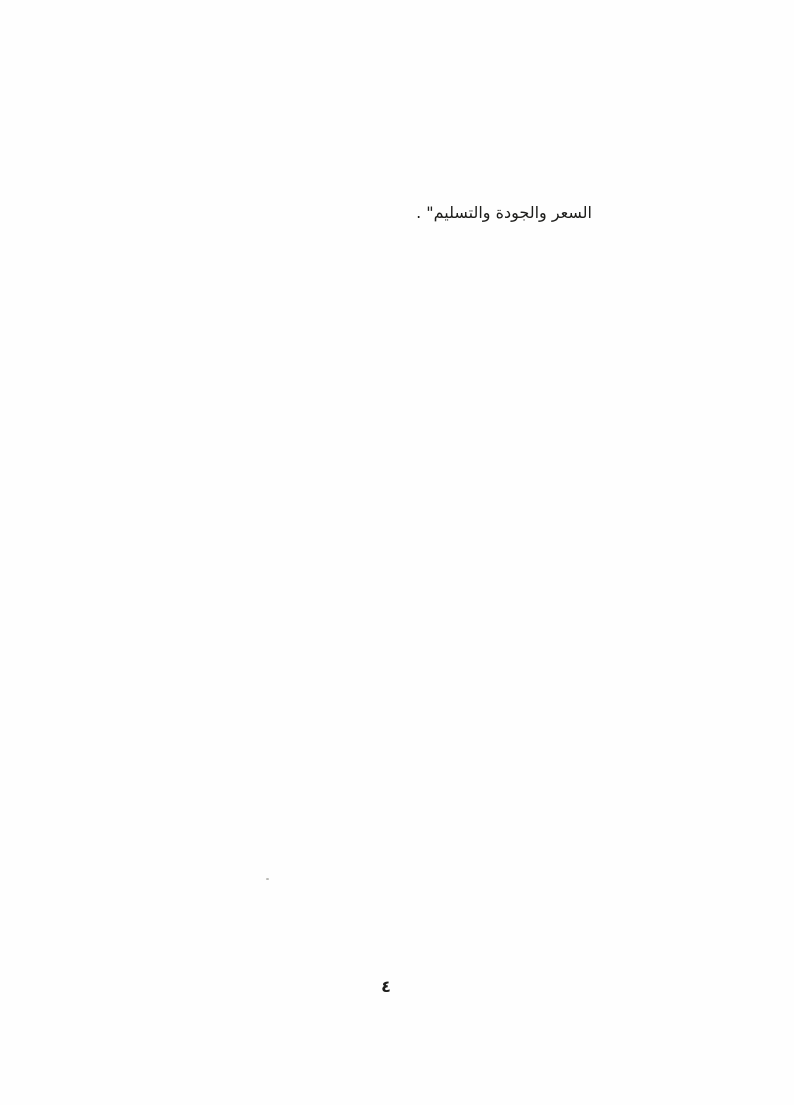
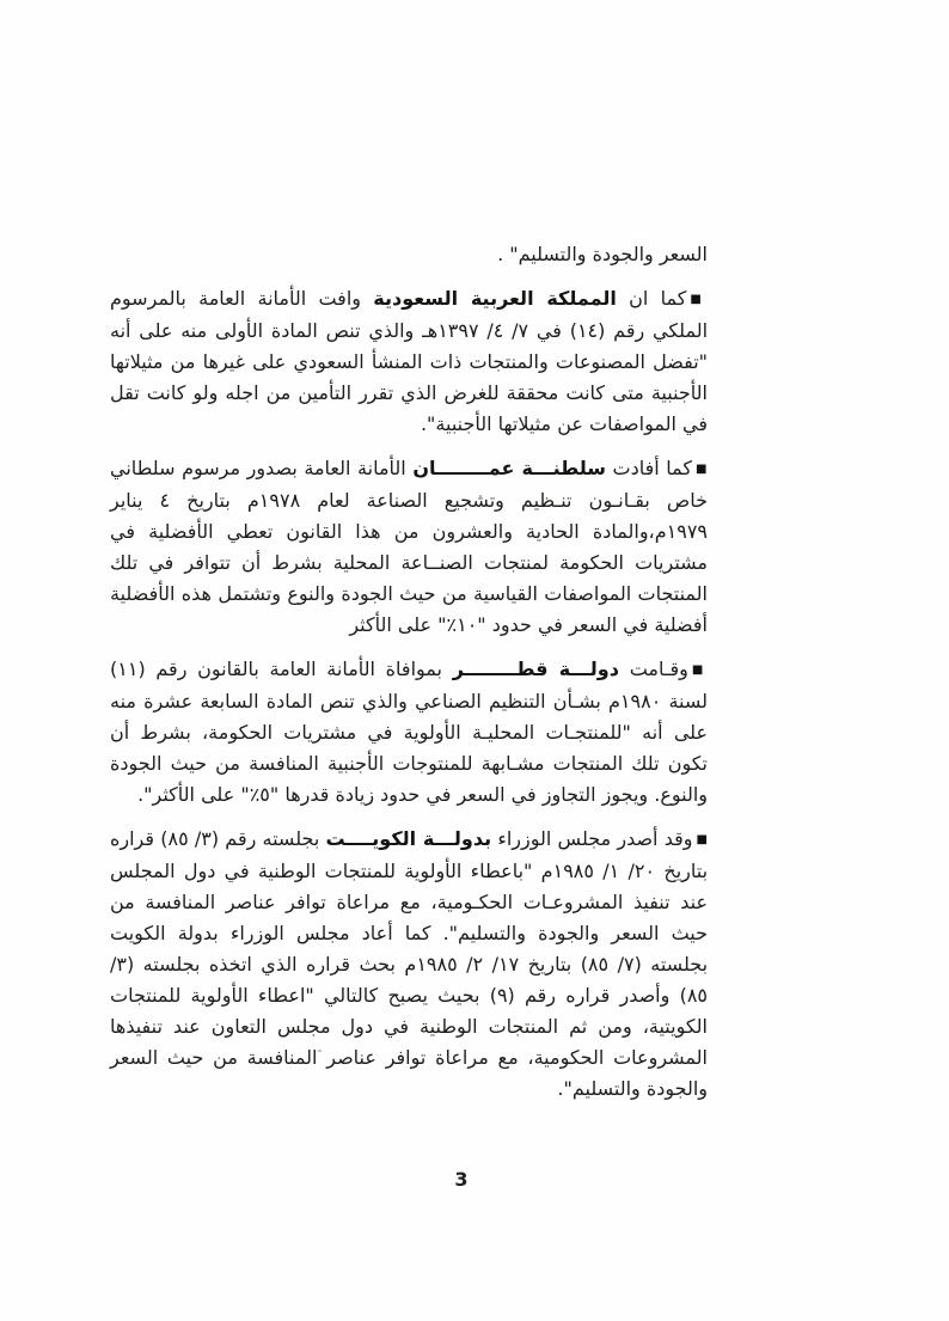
  السعر والجودة والتسليم" .
+ ■كما ان المملكة العربية السعودية وافت الأمانة العامة بالمرسوم الملكي رقم (١٤) في ٧/ ٤/ ١٣٩٧هـ والذي تنص المادة الأولى منه على أنه "تفضل المصنوعات والمنتجات ذات المنشأ السعودي على غيرها من مثيلاتها الأجنبية متى كانت محققة للغرض الذي تقرر التأمين من اجله ولو كانت تقل في المواصفات عن مثيلاتها الأجنبية".
+ ■كما أفادت سلطنـــة عمــــــــان الأمانة العامة بصدور مرسوم سلطاني خاص بقـانـون تنـظيم وتشجيع الصناعة لعام ١٩٧٨م بتاريخ ٤ يناير ١٩٧٩م،والمادة الحادية والعشرون من هذا القانون تعطي الأفضلية في مشتريات الحكومة لمنتجات الصنــاعة المحلية بشرط أن تتوافر في تلك المنتجات المواصفات القياسية من حيث الجودة والنوع وتشتمل هذه الأفضلية أفضلية في السعر في حدود "١٠٪" على الأكثر
+ ■وقـامت دولـــة قطــــــــر بموافاة الأمانة العامة بالقانون رقم (١١) لسنة ١٩٨٠م بشـأن التنظيم الصناعي والذي تنص المادة السابعة عشرة منه على أنه "للمنتجـات المحليـة الأولوية في مشتريات الحكومة، بشرط أن تكون تلك المنتجات مشـابهة للمنتوجات الأجنبية المنافسة من حيث الجودة والنوع. ويجوز التجاوز في السعر في حدود زيادة قدرها "٥٪" على الأكثر".
+ ■وقد أصدر مجلس الوزراء بدولـــة الكويــــت بجلسته رقم (٣/ ٨٥) قراره بتاريخ ٢٠/ ١/ ١٩٨٥م "باعطاء الأولوية للمنتجات الوطنية في دول المجلس عند تنفيذ المشروعـات الحكـومية، مع مراعاة توافر عناصر المنافسة من حيث السعر والجودة والتسليم". كما أعاد مجلس الوزراء بدولة الكويت بجلسته (٧/ ٨٥) بتاريخ ١٧/ ٢/ ١٩٨٥م بحث قراره الذي اتخذه بجلسته (٣/ ٨٥) وأصدر قراره رقم (٩) بحيث يصبح كالتالي "اعطاء الأولوية للمنتجات الكويتية، ومن ثم المنتجات الوطنية في دول مجلس التعاون عند تنفيذها المشروعات الحكومية، مع مراعاة توافر عناصر المنافسة من حيث السعر والجودة والتسليم".
- ٤
+ 3
